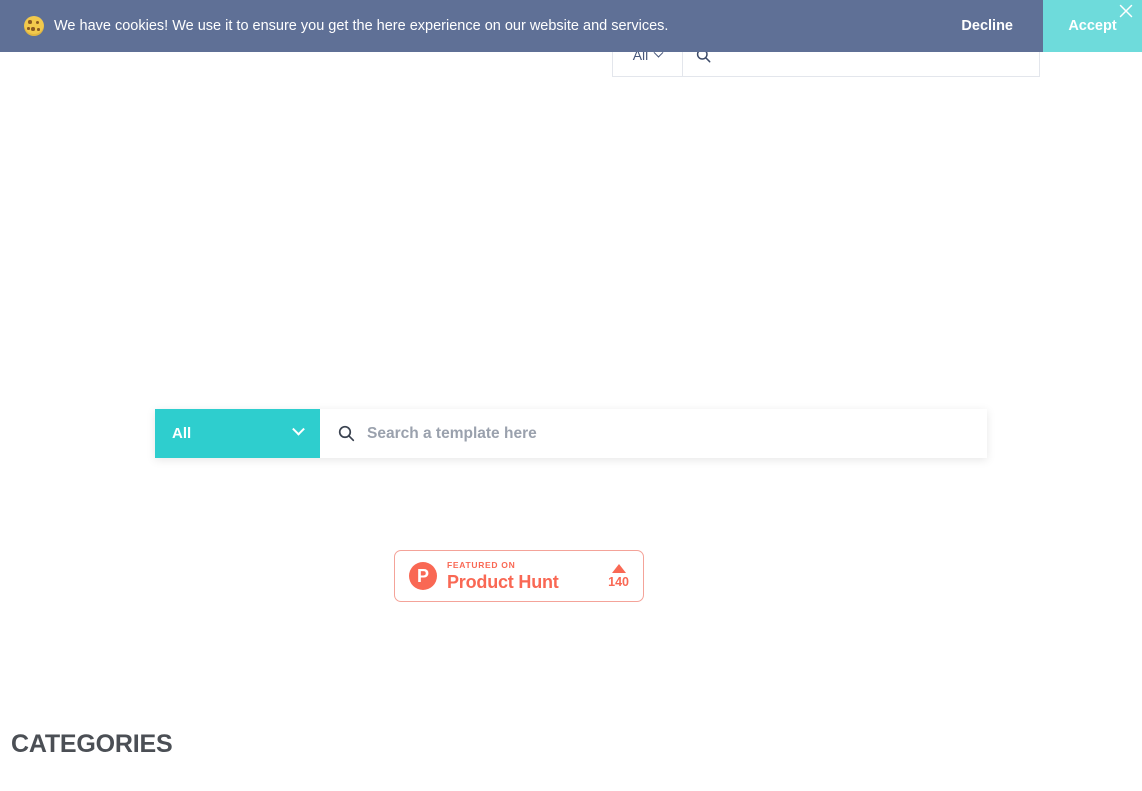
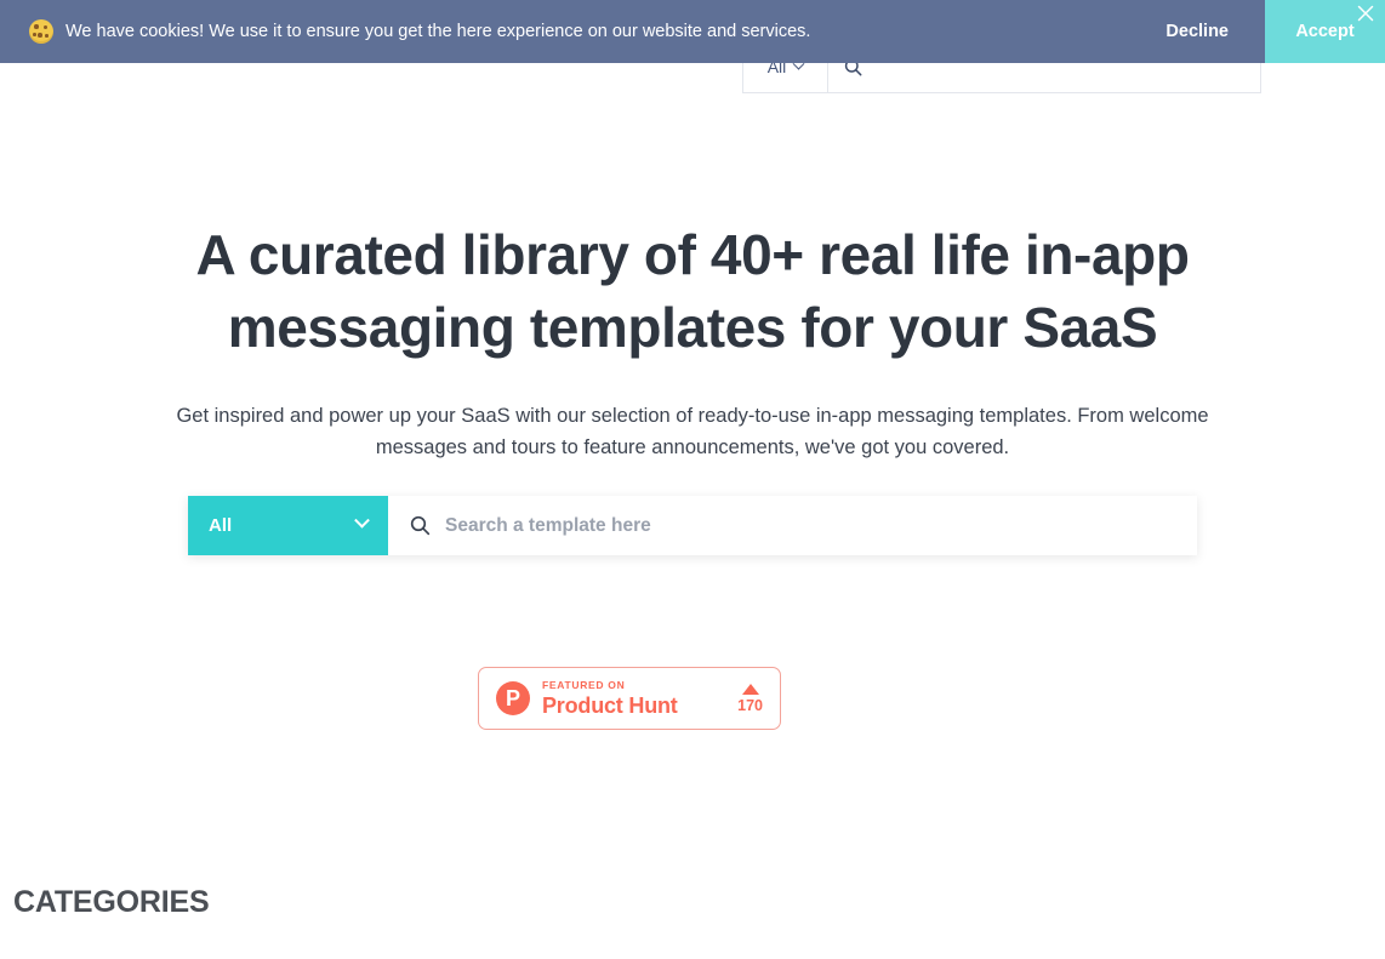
  All
+ A curated library of 40+ real life in-app messaging templates for your SaaS
+ Get inspired and power up your SaaS with our selection of ready-to-use in-app messaging templates. From welcome messages and tours to feature announcements, we've got you covered.
  All
  Search a template here
  P
  FEATURED ON
  Product Hunt
- 140
+ 170
  CATEGORIES
  We have cookies! We use it to ensure you get the here experience on our website and services.
  Decline
  Accept
